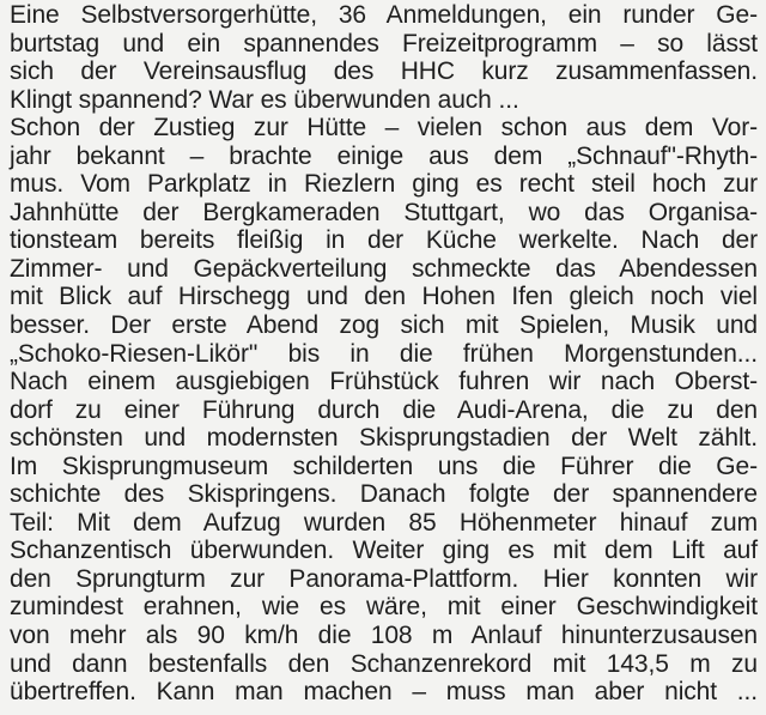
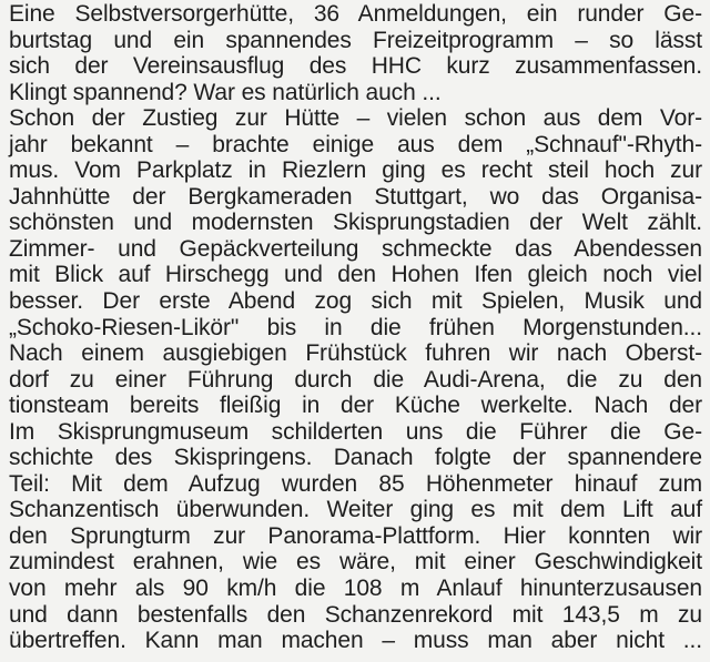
  Eine Selbstversorgerhütte, 36 Anmeldungen, ein runder Ge-
  burtstag und ein spannendes Freizeitprogramm – so lässt
  sich der Vereinsausflug des HHC kurz zusammenfassen.
- Klingt spannend? War es überwunden auch ...
+ Klingt spannend? War es natürlich auch ...
  Schon der Zustieg zur Hütte – vielen schon aus dem Vor-
  jahr bekannt – brachte einige aus dem „Schnauf"-Rhyth-
  mus. Vom Parkplatz in Riezlern ging es recht steil hoch zur
  Jahnhütte der Bergkameraden Stuttgart, wo das Organisa-
- tionsteam bereits fleißig in der Küche werkelte. Nach der
+ schönsten und modernsten Skisprungstadien der Welt zählt.
  Zimmer- und Gepäckverteilung schmeckte das Abendessen
  mit Blick auf Hirschegg und den Hohen Ifen gleich noch viel
  besser. Der erste Abend zog sich mit Spielen, Musik und
  „Schoko-Riesen-Likör" bis in die frühen Morgenstunden...
  Nach einem ausgiebigen Frühstück fuhren wir nach Oberst-
  dorf zu einer Führung durch die Audi-Arena, die zu den
- schönsten und modernsten Skisprungstadien der Welt zählt.
+ tionsteam bereits fleißig in der Küche werkelte. Nach der
  Im Skisprungmuseum schilderten uns die Führer die Ge-
  schichte des Skispringens. Danach folgte der spannendere
  Teil: Mit dem Aufzug wurden 85 Höhenmeter hinauf zum
  Schanzentisch überwunden. Weiter ging es mit dem Lift auf
  den Sprungturm zur Panorama-Plattform. Hier konnten wir
  zumindest erahnen, wie es wäre, mit einer Geschwindigkeit
  von mehr als 90 km/h die 108 m Anlauf hinunterzusausen
  und dann bestenfalls den Schanzenrekord mit 143,5 m zu
  übertreffen. Kann man machen – muss man aber nicht ...
